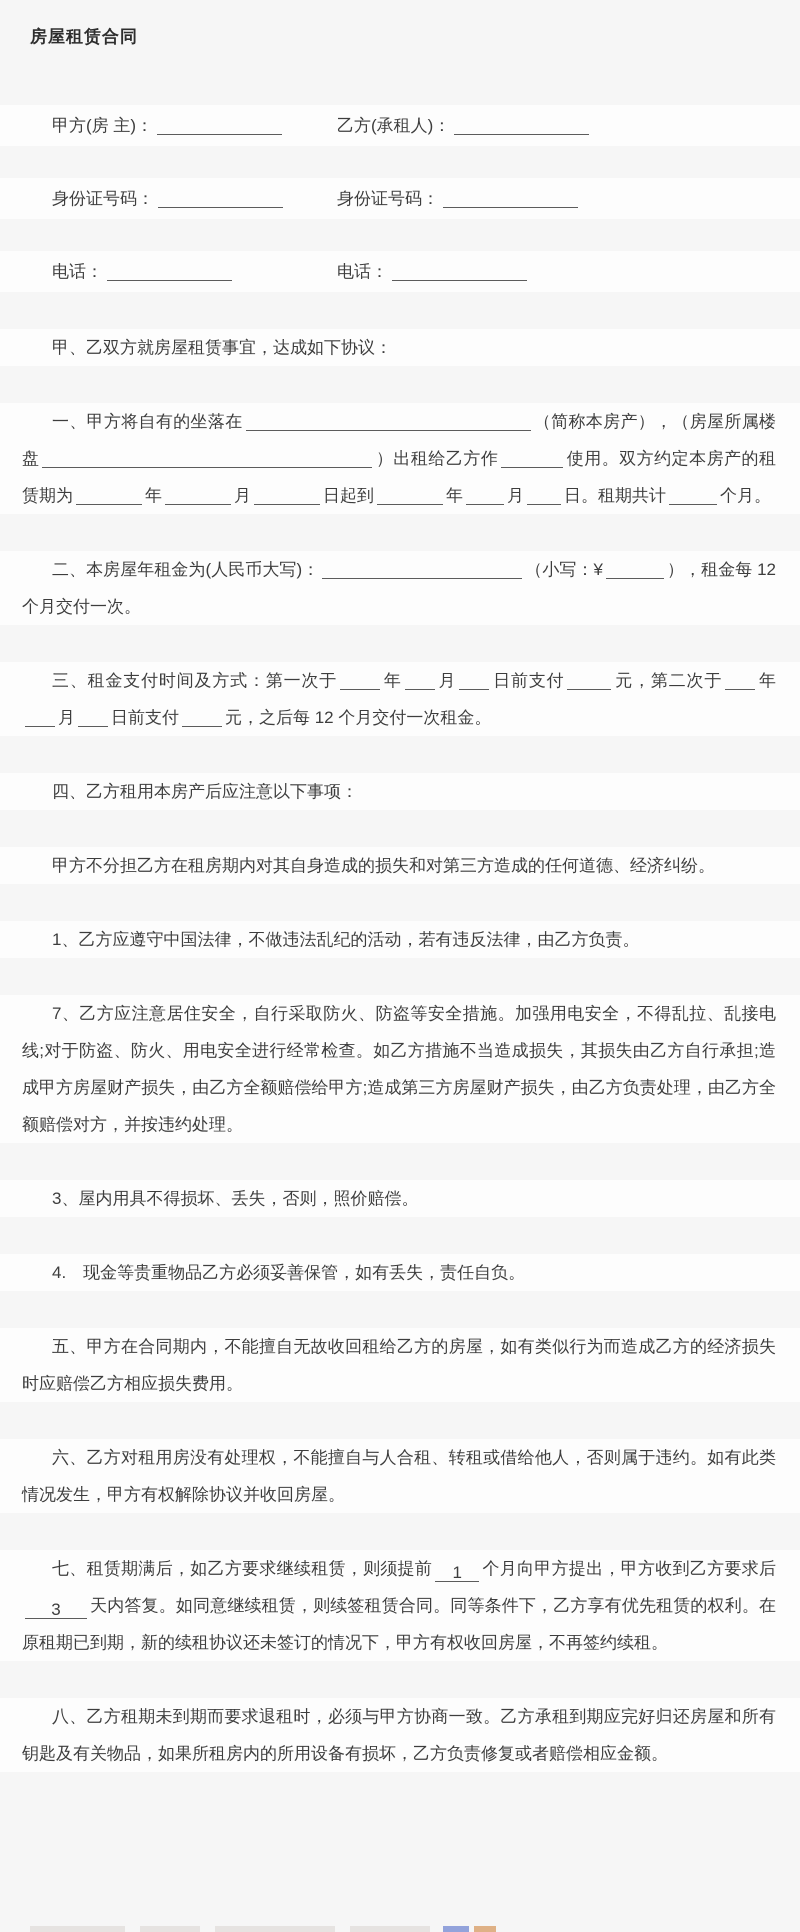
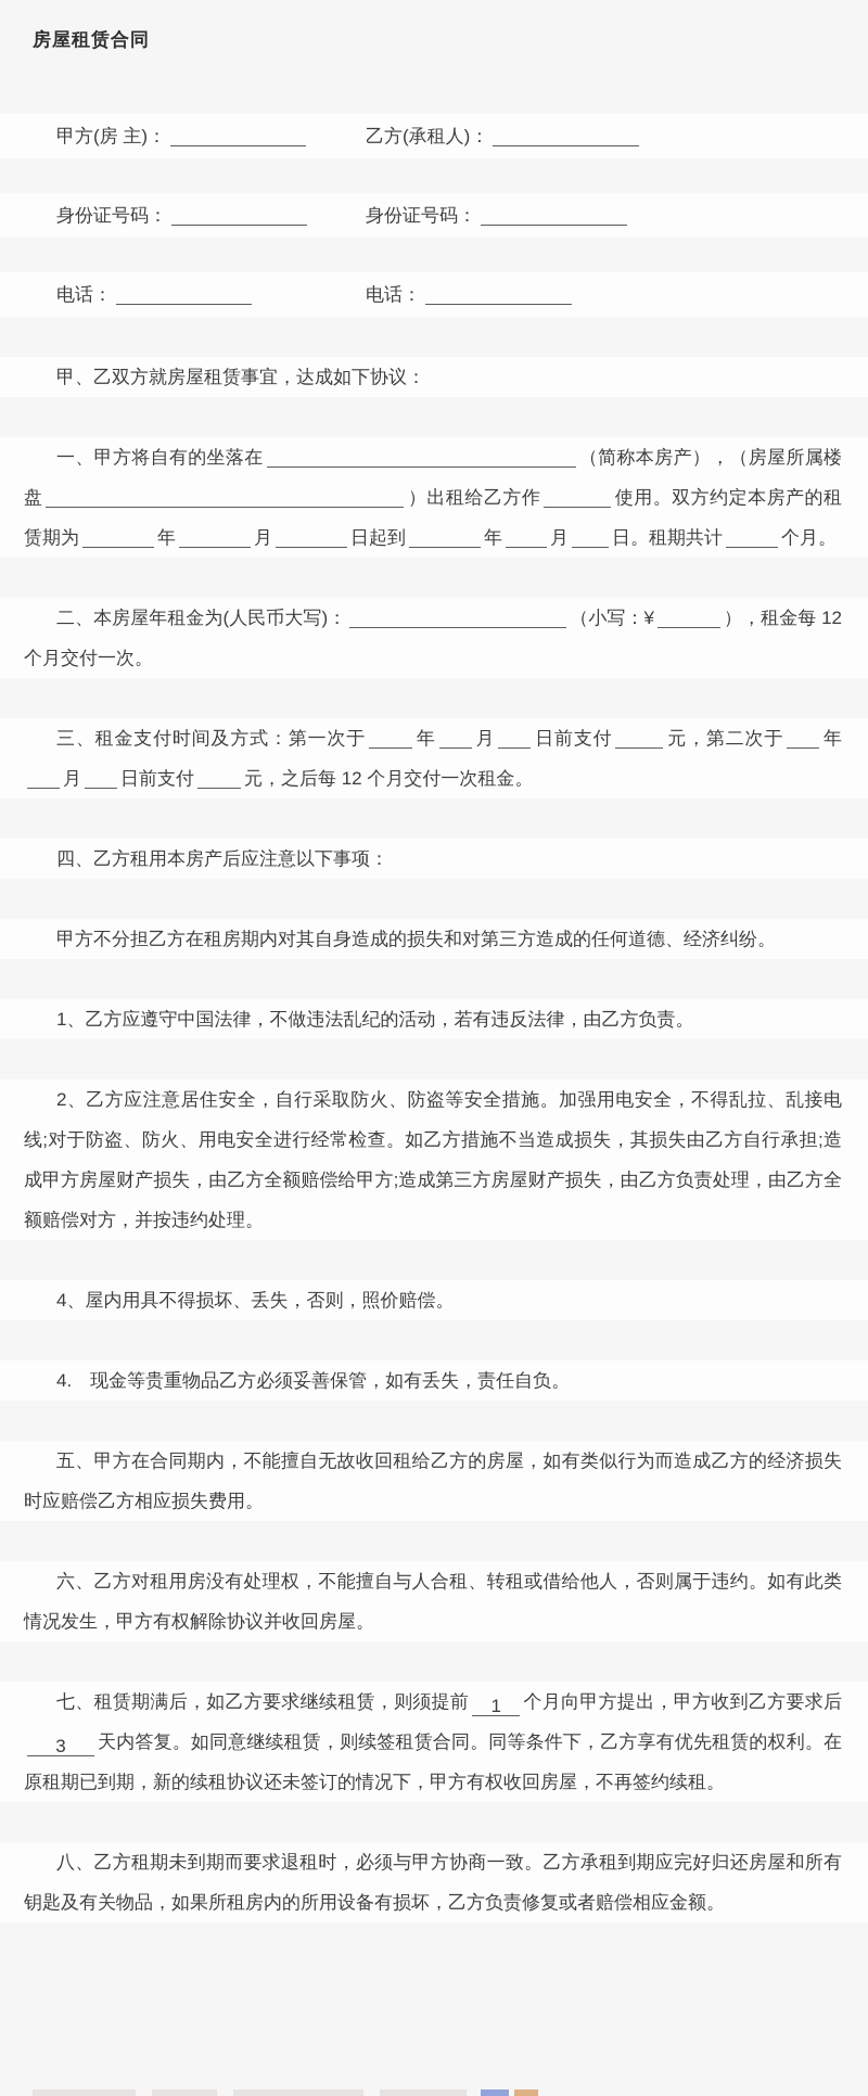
  房屋租赁合同
  甲方(房 主)：
  乙方(承租人)：
  身份证号码：
  身份证号码：
  电话：
  电话：
  甲、乙双方就房屋租赁事宜，达成如下协议：
  一、甲方将自有的坐落在 （简称本房产），（房屋所属楼盘 ）出租给乙方作 使用。双方约定本房产的租赁期为 年 月 日起到 年 月 日。租期共计 个月。
  二、本房屋年租金为(人民币大写)： （小写：¥ ），租金每 12 个月交付一次。
  三、租金支付时间及方式：第一次于 年 月 日前支付 元，第二次于 年月 日前支付 元，之后每 12 个月交付一次租金。
  四、乙方租用本房产后应注意以下事项：
  甲方不分担乙方在租房期内对其自身造成的损失和对第三方造成的任何道德、经济纠纷。
  1、乙方应遵守中国法律，不做违法乱纪的活动，若有违反法律，由乙方负责。
- 7、乙方应注意居住安全，自行采取防火、防盗等安全措施。加强用电安全，不得乱拉、乱接电线;对于防盗、防火、用电安全进行经常检查。如乙方措施不当造成损失，其损失由乙方自行承担;造成甲方房屋财产损失，由乙方全额赔偿给甲方;造成第三方房屋财产损失，由乙方负责处理，由乙方全额赔偿对方，并按违约处理。
+ 2、乙方应注意居住安全，自行采取防火、防盗等安全措施。加强用电安全，不得乱拉、乱接电线;对于防盗、防火、用电安全进行经常检查。如乙方措施不当造成损失，其损失由乙方自行承担;造成甲方房屋财产损失，由乙方全额赔偿给甲方;造成第三方房屋财产损失，由乙方负责处理，由乙方全额赔偿对方，并按违约处理。
- 3、屋内用具不得损坏、丢失，否则，照价赔偿。
+ 4、屋内用具不得损坏、丢失，否则，照价赔偿。
  4. 现金等贵重物品乙方必须妥善保管，如有丢失，责任自负。
  五、甲方在合同期内，不能擅自无故收回租给乙方的房屋，如有类似行为而造成乙方的经济损失时应赔偿乙方相应损失费用。
  六、乙方对租用房没有处理权，不能擅自与人合租、转租或借给他人，否则属于违约。如有此类情况发生，甲方有权解除协议并收回房屋。
  七、租赁期满后，如乙方要求继续租赁，则须提前 1 个月向甲方提出，甲方收到乙方要求后3 天内答复。如同意继续租赁，则续签租赁合同。同等条件下，乙方享有优先租赁的权利。在原租期已到期，新的续租协议还未签订的情况下，甲方有权收回房屋，不再签约续租。
  八、乙方租期未到期而要求退租时，必须与甲方协商一致。乙方承租到期应完好归还房屋和所有钥匙及有关物品，如果所租房内的所用设备有损坏，乙方负责修复或者赔偿相应金额。
